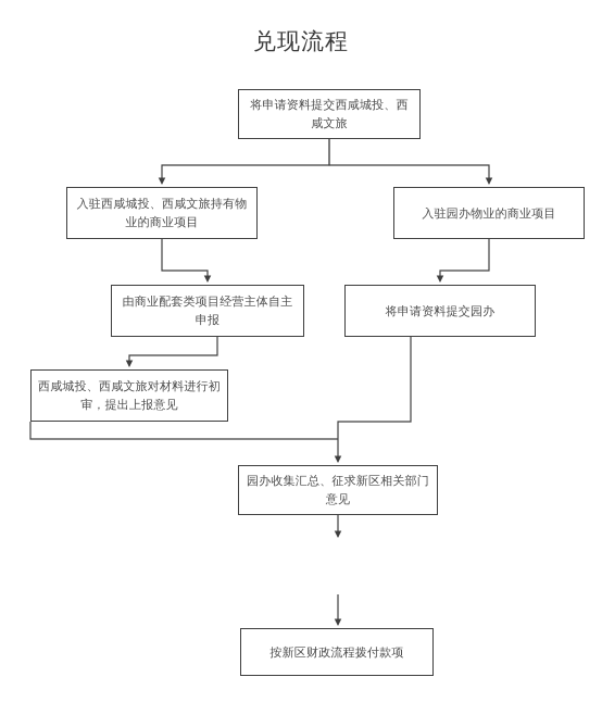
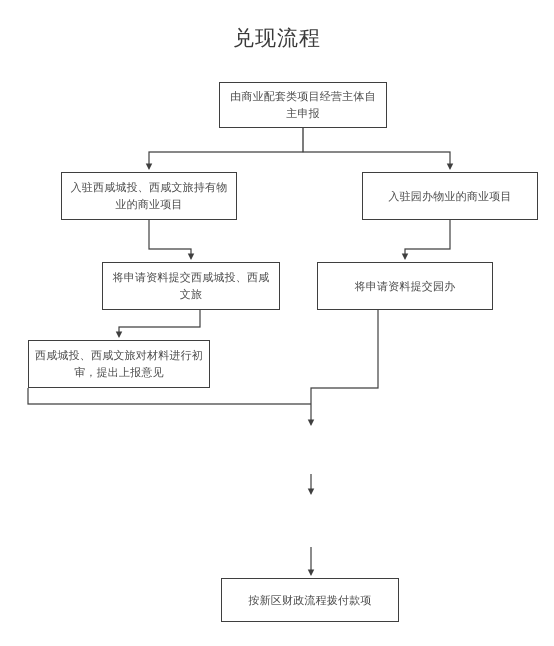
  兑现流程
- 将申请资料提交西咸城投、西咸文旅
+ 由商业配套类项目经营主体自主申报
  入驻西咸城投、西咸文旅持有物业的商业项目
  入驻园办物业的商业项目
- 由商业配套类项目经营主体自主申报
+ 将申请资料提交西咸城投、西咸文旅
  将申请资料提交园办
  西咸城投、西咸文旅对材料进行初审，提出上报意见
- 园办收集汇总、征求新区相关部门意见
  按新区财政流程拨付款项
